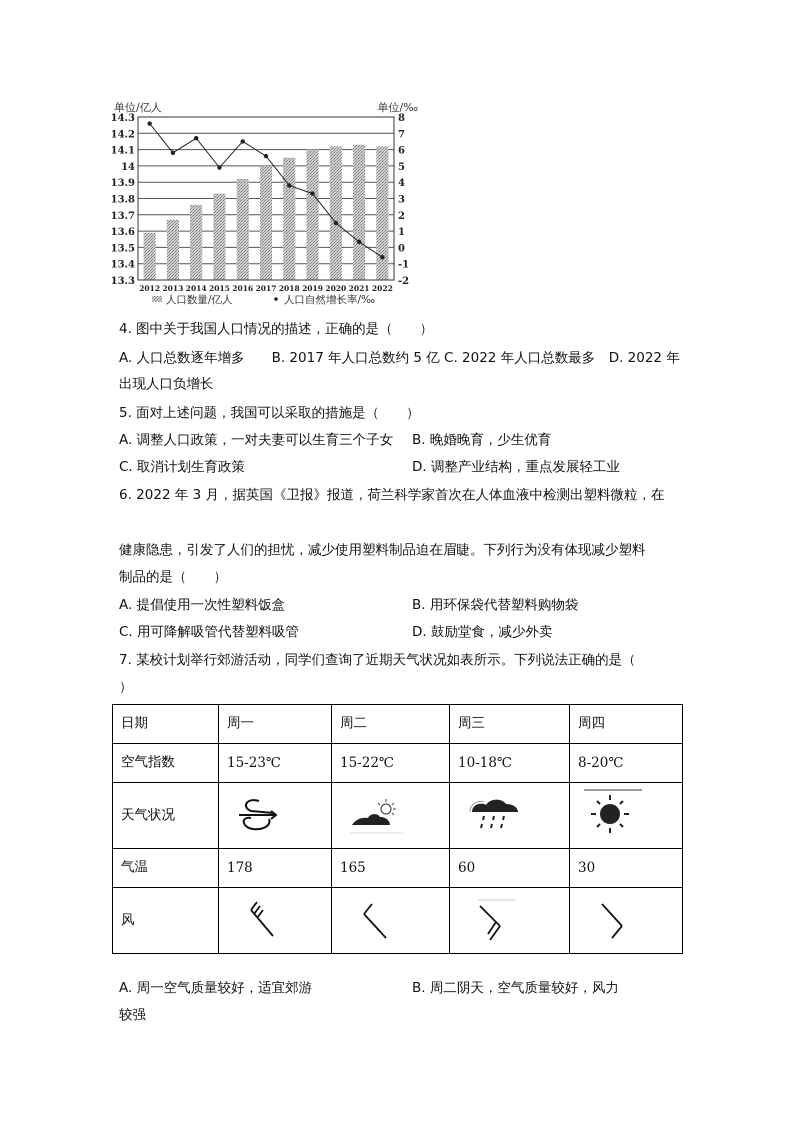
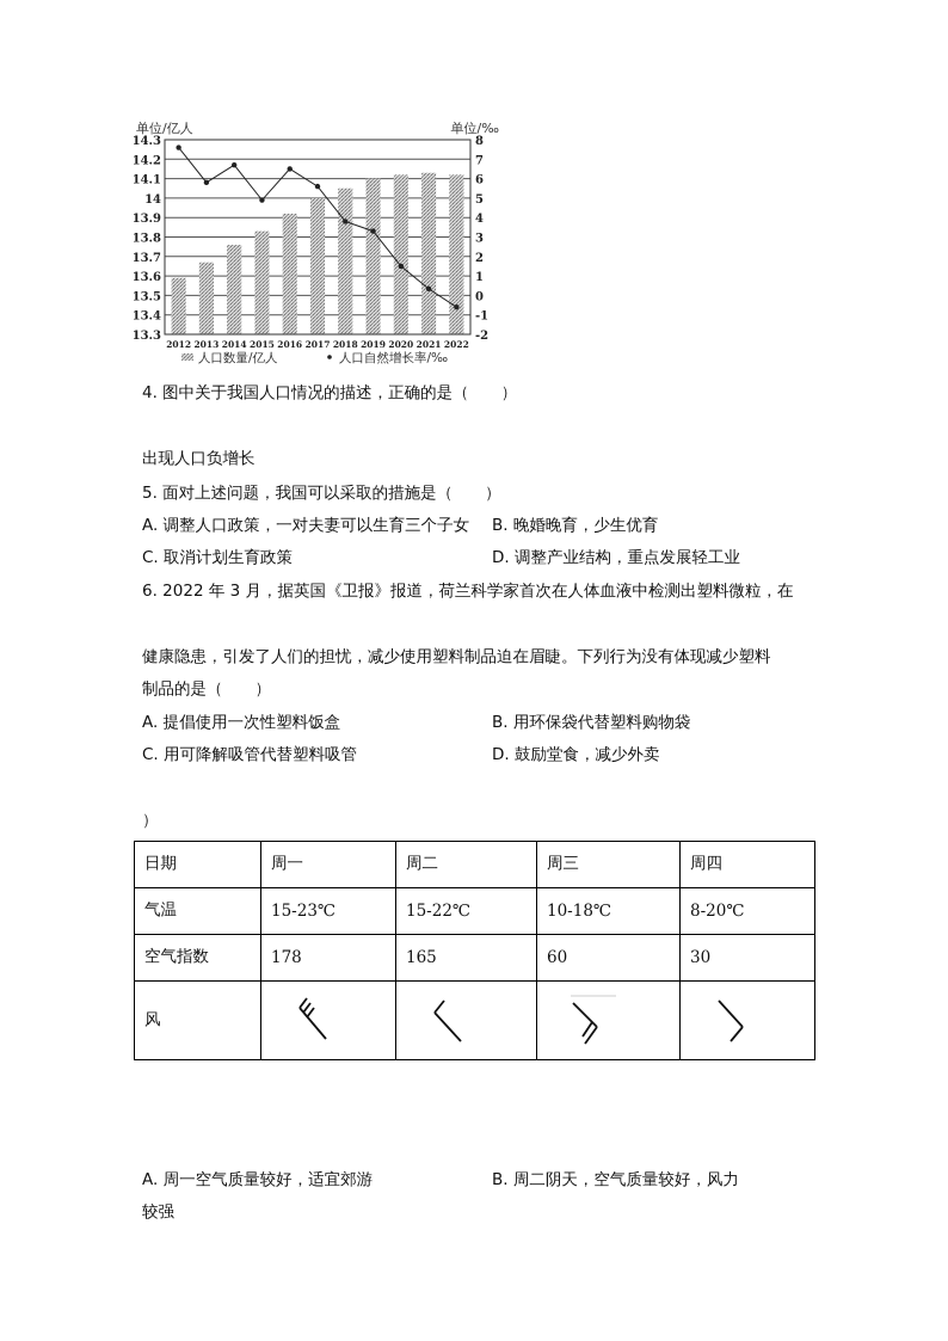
  单位/亿人
  单位/‰
  14.3
  14.2
  14.1
  14
  13.9
  13.8
  13.7
  13.6
  13.5
  13.4
  13.3
  8
  7
  6
  5
  4
  3
  2
  1
  0
  -1
  -2
  2012
  2013
  2014
  2015
  2016
  2017
  2018
  2019
  2020
  2021
  2022
  人口数量/亿人
  人口自然增长率/‰
  4. 图中关于我国人口情况的描述，正确的是（ ）
- A. 人口总数逐年增多 B. 2017 年人口总数约 5 亿 C. 2022 年人口总数最多 D. 2022 年
  出现人口负增长
  5. 面对上述问题，我国可以采取的措施是（ ）
  A. 调整人口政策，一对夫妻可以生育三个子女
  B. 晚婚晚育，少生优育
  C. 取消计划生育政策
  D. 调整产业结构，重点发展轻工业
  6. 2022 年 3 月，据英国《卫报》报道，荷兰科学家首次在人体血液中检测出塑料微粒，在
  健康隐患，引发了人们的担忧，减少使用塑料制品迫在眉睫。下列行为没有体现减少塑料
  制品的是（ ）
  A. 提倡使用一次性塑料饭盒
  B. 用环保袋代替塑料购物袋
  C. 用可降解吸管代替塑料吸管
  D. 鼓励堂食，减少外卖
- 7. 某校计划举行郊游活动，同学们查询了近期天气状况如表所示。下列说法正确的是（
  ）
  日期	周一	周二	周三	周四
- 空气指数	15-23℃	15-22℃	10-18℃	8-20℃
+ 气温	15-23℃	15-22℃	10-18℃	8-20℃
- 天气状况
- 气温	178	165	60	30
+ 空气指数	178	165	60	30
  风
  A. 周一空气质量较好，适宜郊游
  B. 周二阴天，空气质量较好，风力
  较强
